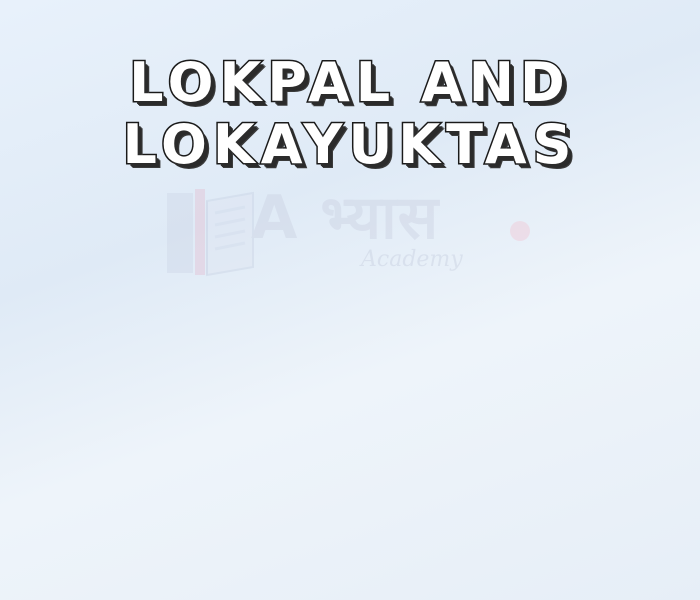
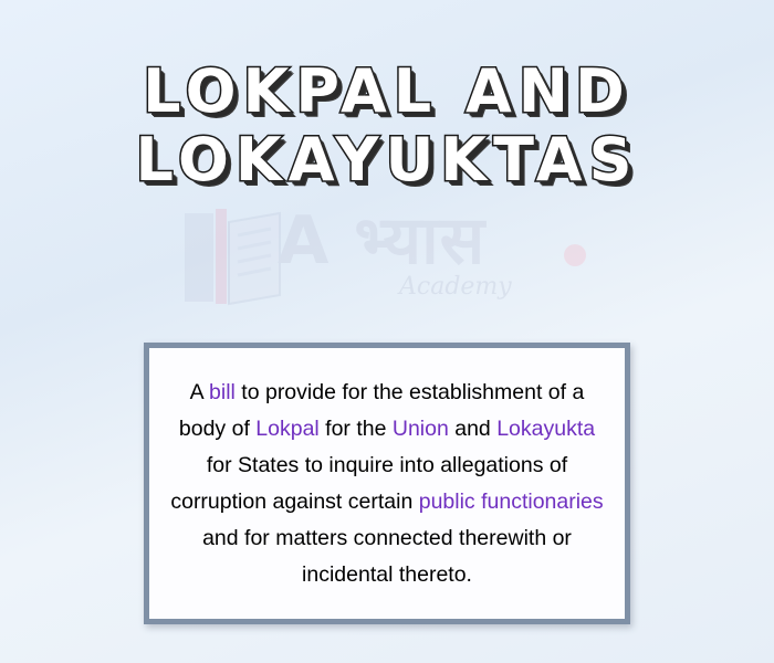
  LOKPAL AND
  LOKAYUKTAS
  ™
+ A bill to provide for the establishment of a body of Lokpal for the Union and Lokayukta for States to inquire into allegations of corruption against certain public functionaries and for matters connected therewith or incidental thereto.
